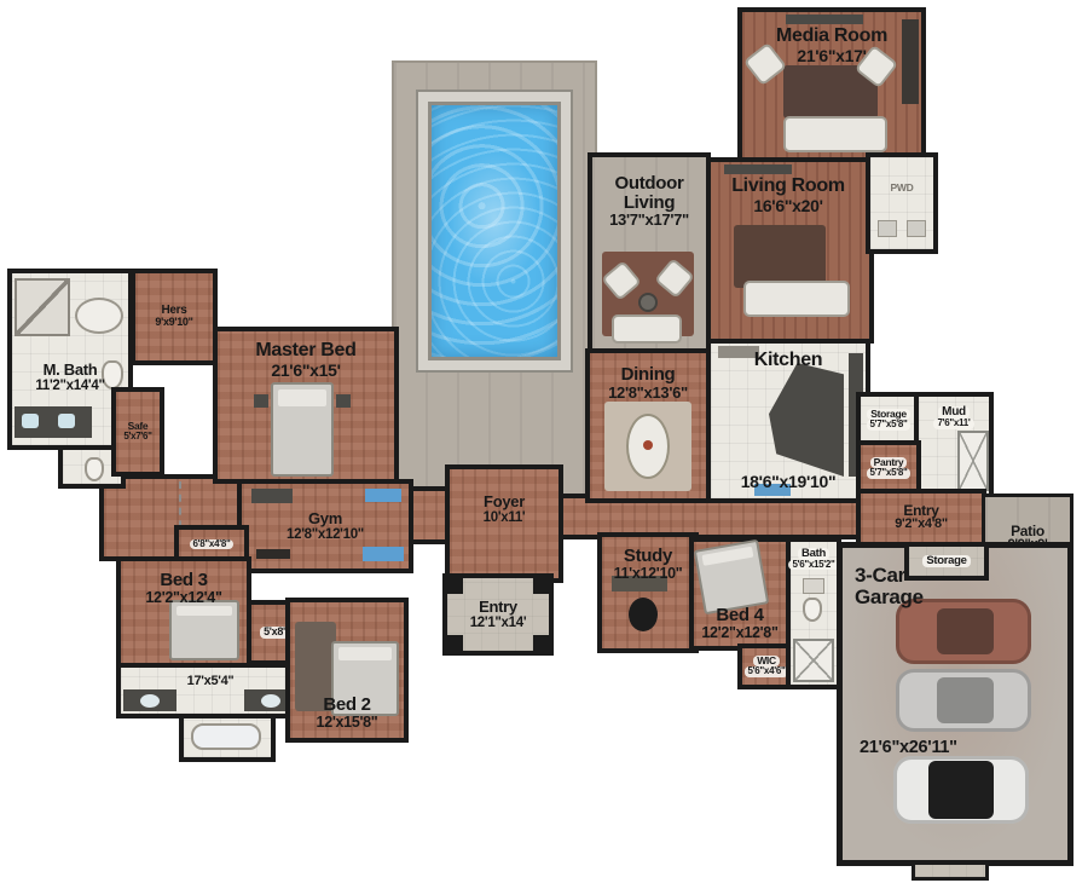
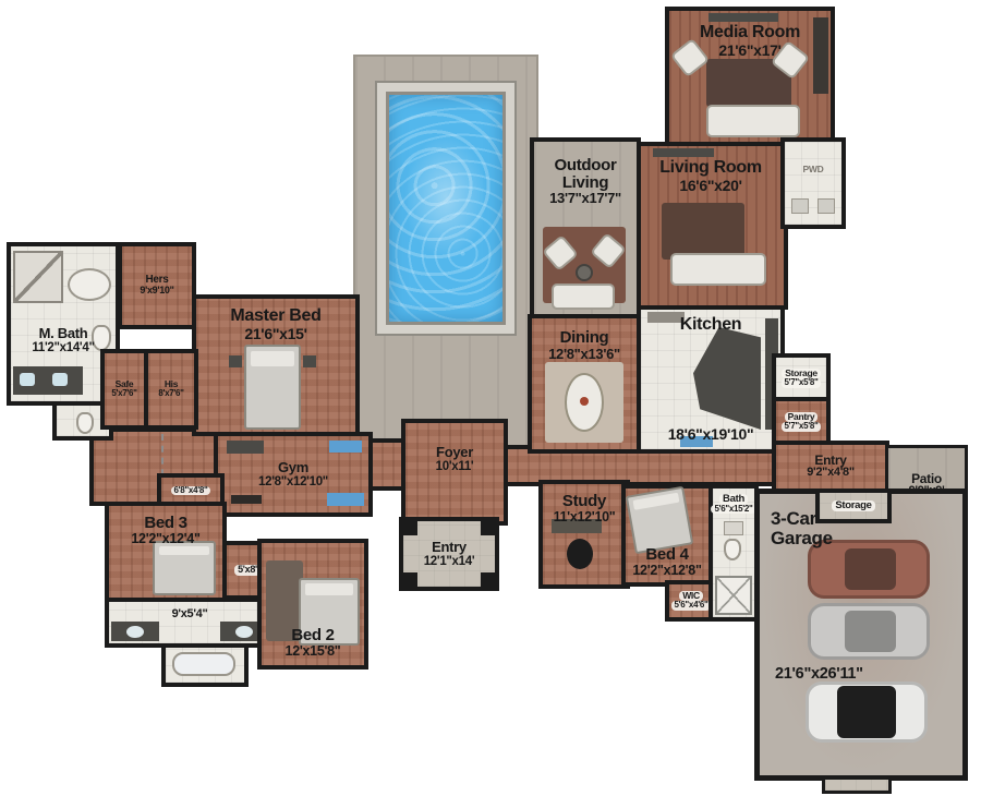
  M. Bath
  11'2"x14'4"
  Hers
  9'x9'10"
  Master Bed
  21'6"x15'
  Safe
  5'x7'6"
+ His
+ 8'x7'6"
  Gym
  12'8"x12'10"
  6'8"x4'8"
  Bed 3
  12'2"x12'4"
  5'x8'
- 17'x5'4"
+ 9'x5'4"
  Bed 2
  12'x15'8"
  Foyer
  10'x11'
  Entry
  12'1"x14'
  Study
  11'x12'10"
  Bed 4
  12'2"x12'8"
  WIC
  5'6"x4'6"
  Bath
  5'6"x15'2"
  Media Room
  21'6"x17'
  Living Room
  16'6"x20'
  Outdoor Living
  13'7"x17'7"
  PWD
  Kitchen
  18'6"x19'10"
  Dining
  12'8"x13'6"
  Storage
  5'7"x5'8"
- Mud
- 7'6"x11'
  Pantry
  5'7"x5'8"
  Entry
  9'2"x4'8"
  Patio
  3-Car Garage
  21'6"x26'11"
  Storage
